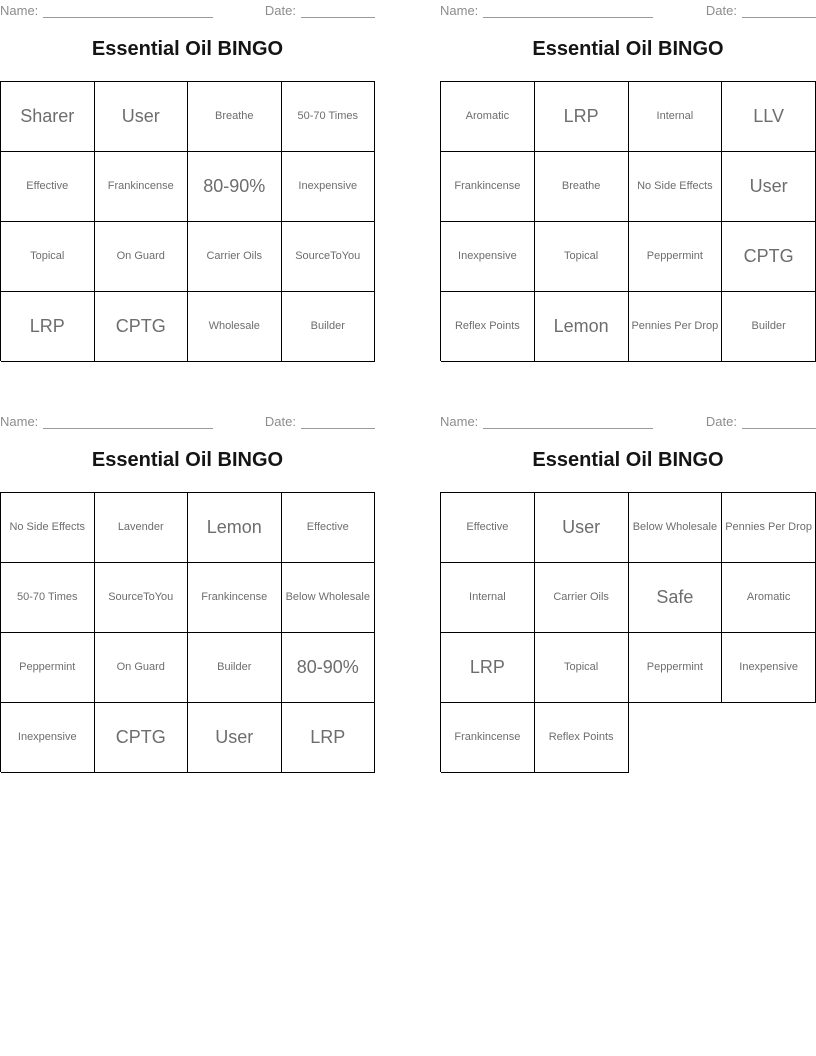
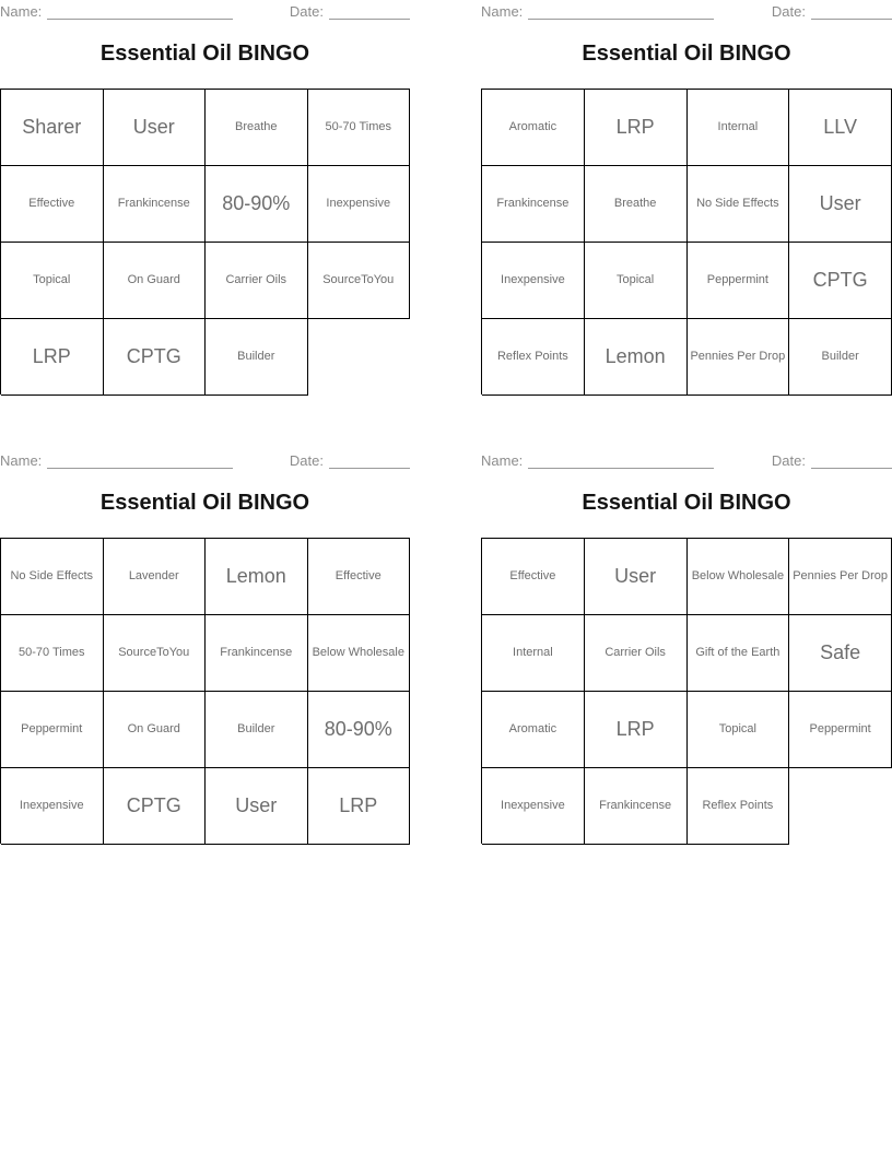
  Name:
  Date:
  Essential Oil BINGO
  Sharer
  User
  Breathe
  50-70 Times
  Effective
  Frankincense
  80-90%
  Inexpensive
  Topical
  On Guard
  Carrier Oils
  SourceToYou
  LRP
  CPTG
- Wholesale
  Builder
  Name:
  Date:
  Essential Oil BINGO
  Aromatic
  LRP
  Internal
  LLV
  Frankincense
  Breathe
  No Side Effects
  User
  Inexpensive
  Topical
  Peppermint
  CPTG
  Reflex Points
  Lemon
  Pennies Per Drop
  Builder
  Name:
  Date:
  Essential Oil BINGO
  No Side Effects
  Lavender
  Lemon
  Effective
  50-70 Times
  SourceToYou
  Frankincense
  Below Wholesale
  Peppermint
  On Guard
  Builder
  80-90%
  Inexpensive
  CPTG
  User
  LRP
  Name:
  Date:
  Essential Oil BINGO
  Effective
  User
  Below Wholesale
  Pennies Per Drop
  Internal
  Carrier Oils
+ Gift of the Earth
  Safe
  Aromatic
  LRP
  Topical
  Peppermint
  Inexpensive
  Frankincense
  Reflex Points
